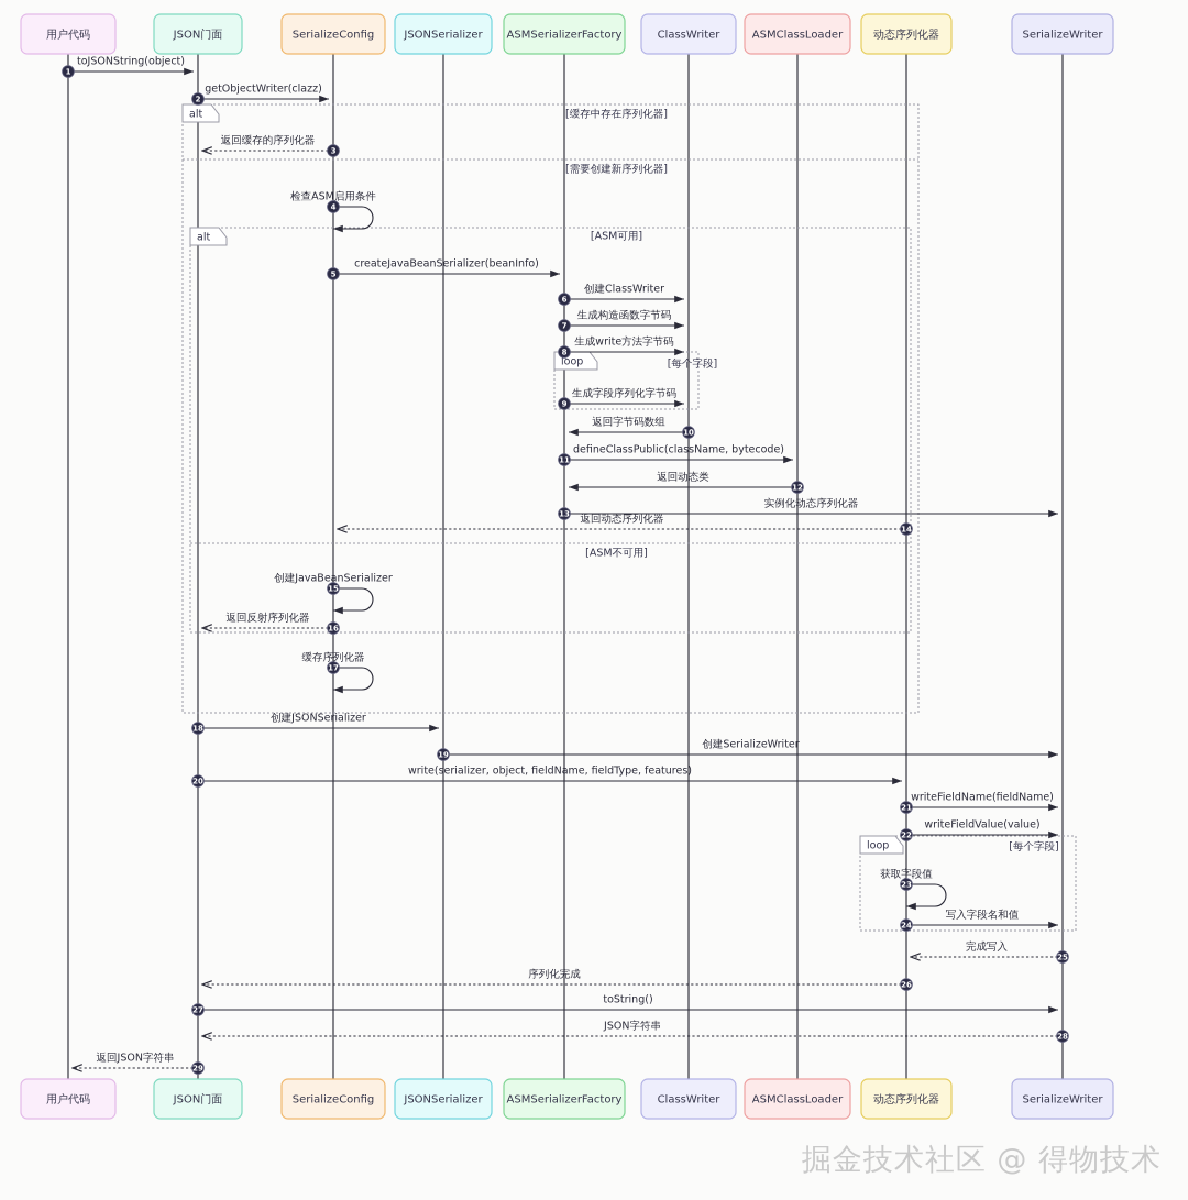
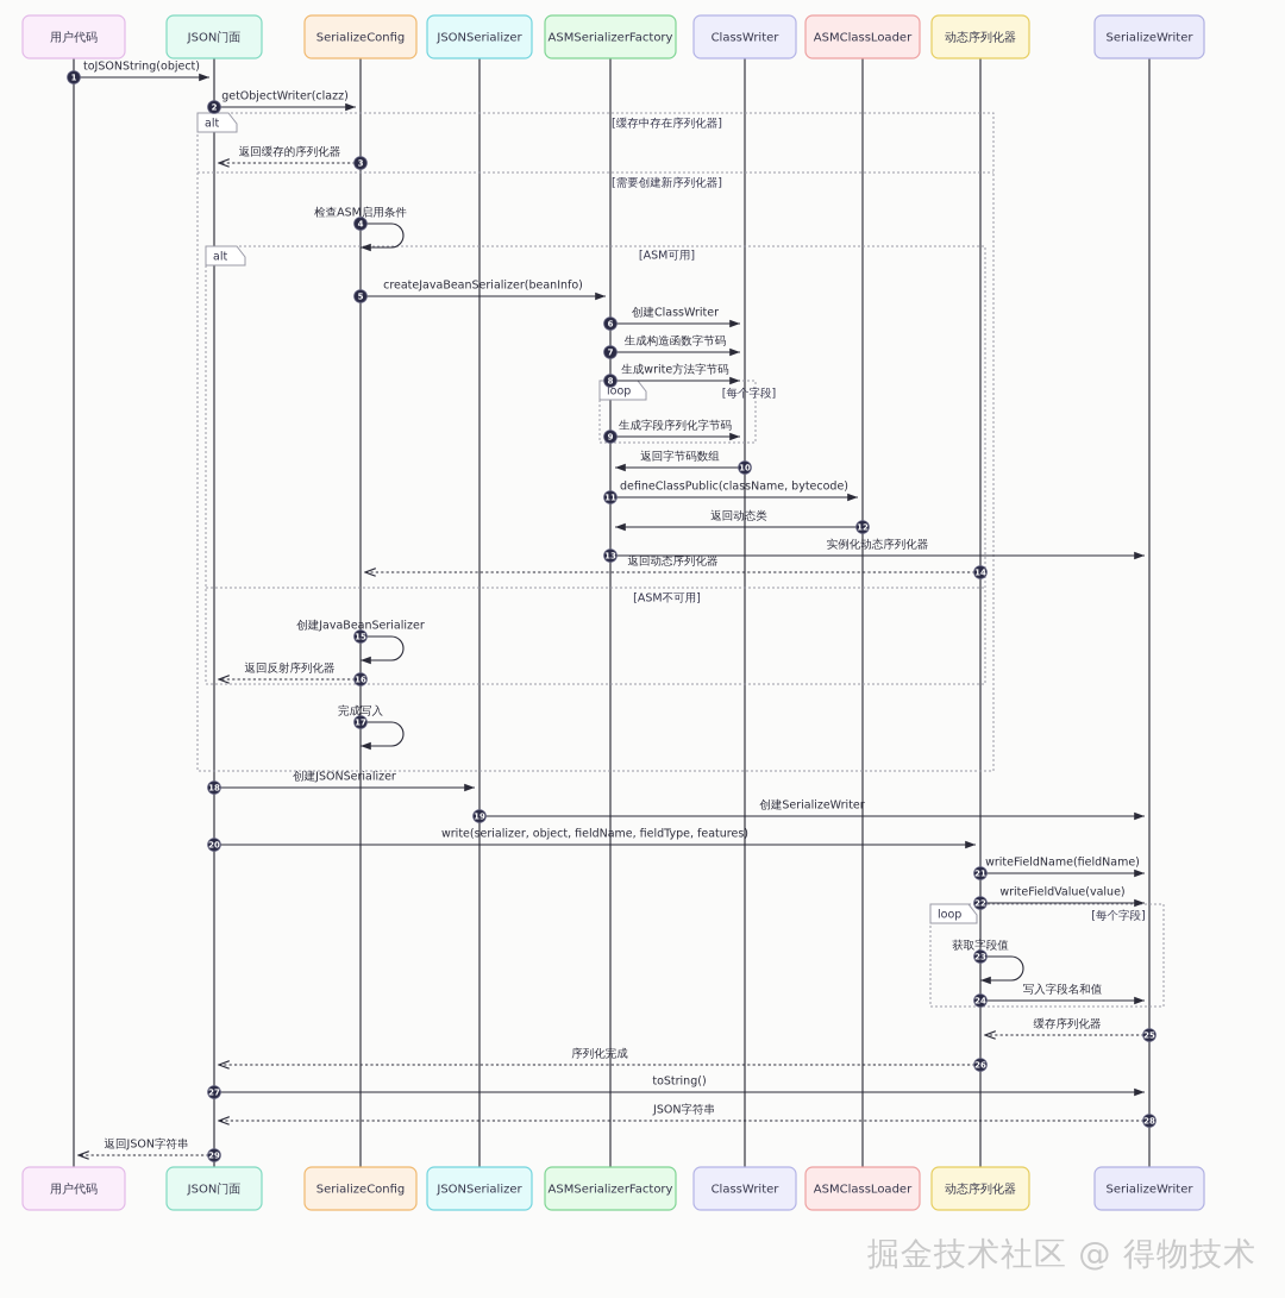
  alt
  [缓存中存在序列化器]
  [需要创建新序列化器]
  alt
  [ASM可用]
  [ASM不可用]
  loop
  [每个字段]
  loop
  [每个字段]
  toJSONString(object)
  1
  getObjectWriter(clazz)
  2
  返回缓存的序列化器
  3
  检查ASM启用条件
  4
  createJavaBeanSerializer(beanInfo)
  5
  创建ClassWriter
  6
  生成构造函数字节码
  7
  生成write方法字节码
  8
  生成字段序列化字节码
  9
  返回字节码数组
  10
  defineClassPublic(className, bytecode)
  11
  返回动态类
  12
  实例化动态序列化器
  13
  返回动态序列化器
  14
  创建JavaBeanSerializer
  15
  返回反射序列化器
  16
- 缓存序列化器
+ 完成写入
  17
  创建JSONSerializer
  18
  创建SerializeWriter
  19
  write(serializer, object, fieldName, fieldType, features)
  20
  writeFieldName(fieldName)
  21
  writeFieldValue(value)
  22
  获取字段值
  23
  写入字段名和值
  24
- 完成写入
+ 缓存序列化器
  25
  序列化完成
  26
  toString()
  27
  JSON字符串
  28
  返回JSON字符串
  29
  用户代码
  JSON门面
  SerializeConfig
  JSONSerializer
  ASMSerializerFactory
  ClassWriter
  ASMClassLoader
  动态序列化器
  SerializeWriter
  用户代码
  JSON门面
  SerializeConfig
  JSONSerializer
  ASMSerializerFactory
  ClassWriter
  ASMClassLoader
  动态序列化器
  SerializeWriter
  掘金技术社区 @ 得物技术
